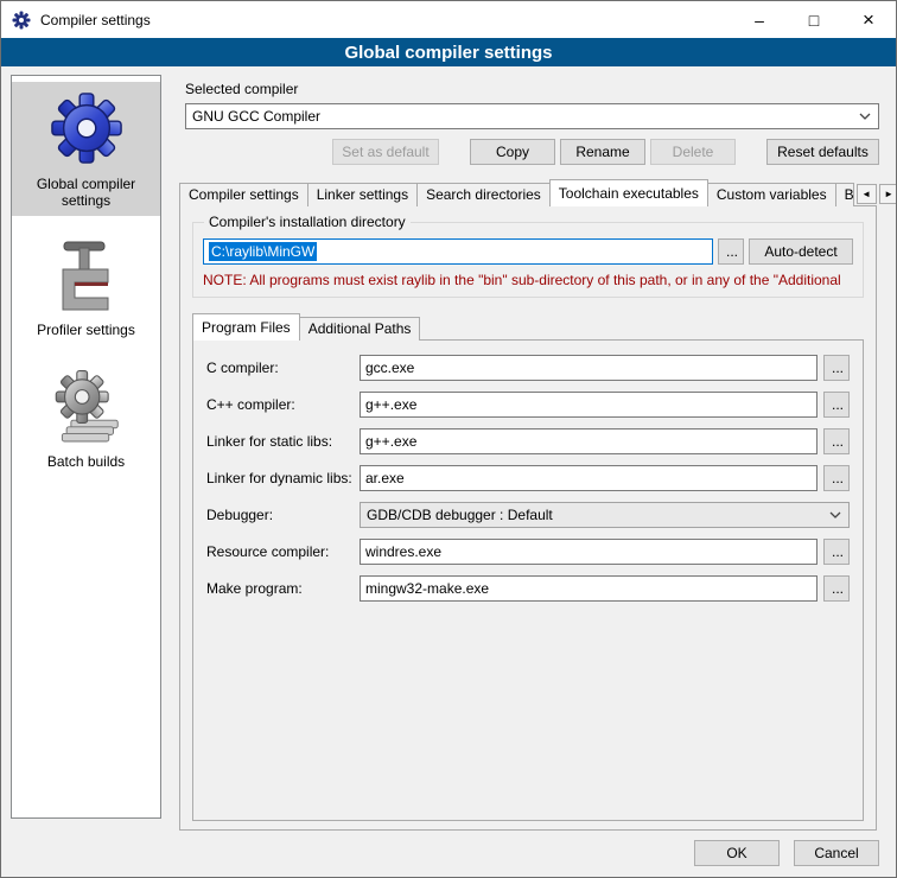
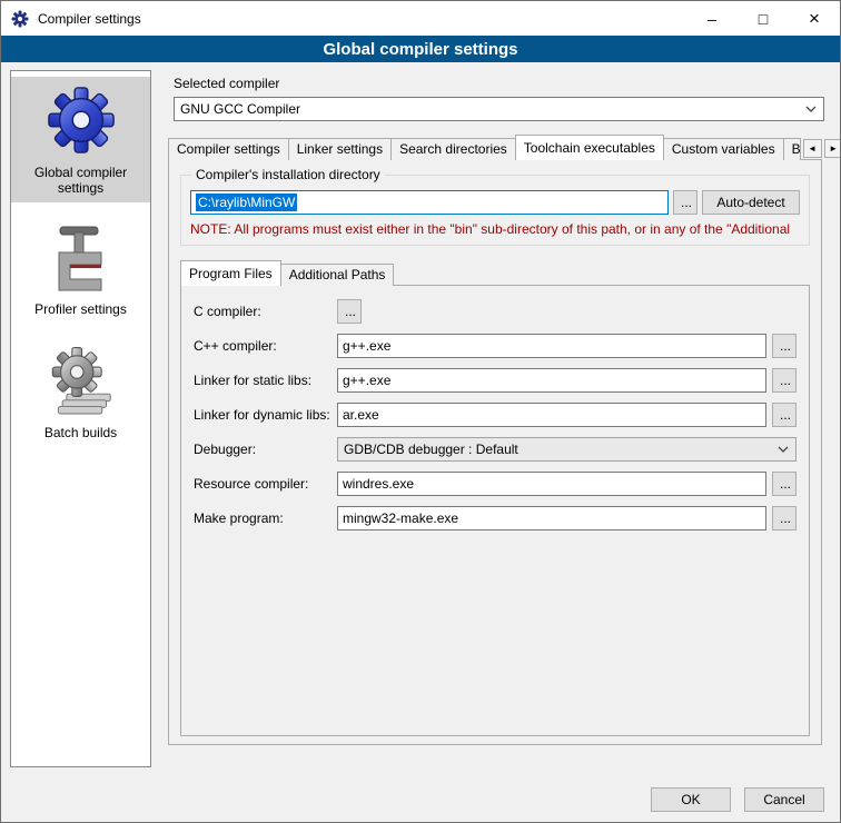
  Compiler settings
  –
  □
  ×
  Global compiler settings
  Global compiler settings
  Profiler settings
  Batch builds
  Selected compiler
  GNU GCC Compiler
- Set as default
- Copy
- Rename
- Delete
- Reset defaults
  Compiler settings
  Linker settings
  Search directories
  Toolchain executables
  Custom variables
  ◄
  ►
  Compiler's installation directory
  C:\raylib\MinGW
  ...
  Auto-detect
- NOTE: All programs must exist raylib in the "bin" sub-directory of this path, or in any of the "Additional
+ NOTE: All programs must exist either in the "bin" sub-directory of this path, or in any of the "Additional
  Program Files
  Additional Paths
  C compiler:
- gcc.exe
  ...
  C++ compiler:
  g++.exe
  ...
  Linker for static libs:
  g++.exe
  ...
  Linker for dynamic libs:
  ar.exe
  ...
  Debugger:
  GDB/CDB debugger : Default
  Resource compiler:
  windres.exe
  ...
  Make program:
  mingw32-make.exe
  ...
  OK
  Cancel
